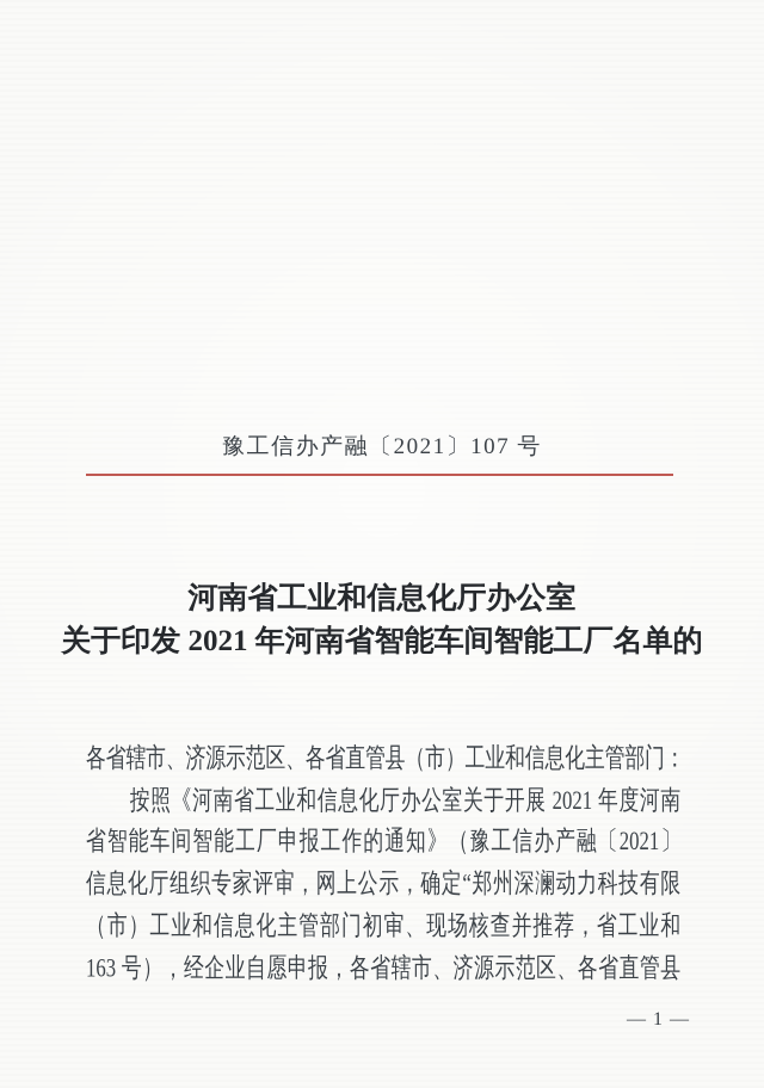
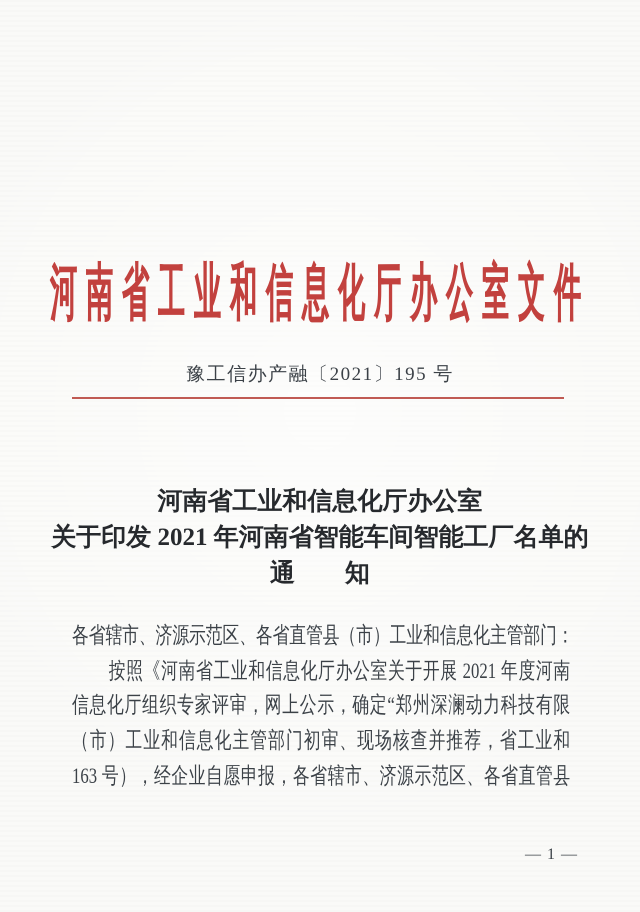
+ 河南省工业和信息化厅办公室文件
- 豫工信办产融〔2021〕107 号
+ 豫工信办产融〔2021〕195 号
  河南省工业和信息化厅办公室
  关于印发 2021 年河南省智能车间智能工厂名单的
+ 通 知
  各省辖市、济源示范区、各省直管县（市）工业和信息化主管部门：
  按照《河南省工业和信息化厅办公室关于开展 2021 年度河南
- 省智能车间智能工厂申报工作的通知》（豫工信办产融〔2021〕
  信息化厅组织专家评审，网上公示，确定“郑州深澜动力科技有限
  （市）工业和信息化主管部门初审、现场核查并推荐，省工业和
  163 号），经企业自愿申报，各省辖市、济源示范区、各省直管县
  — 1 —
